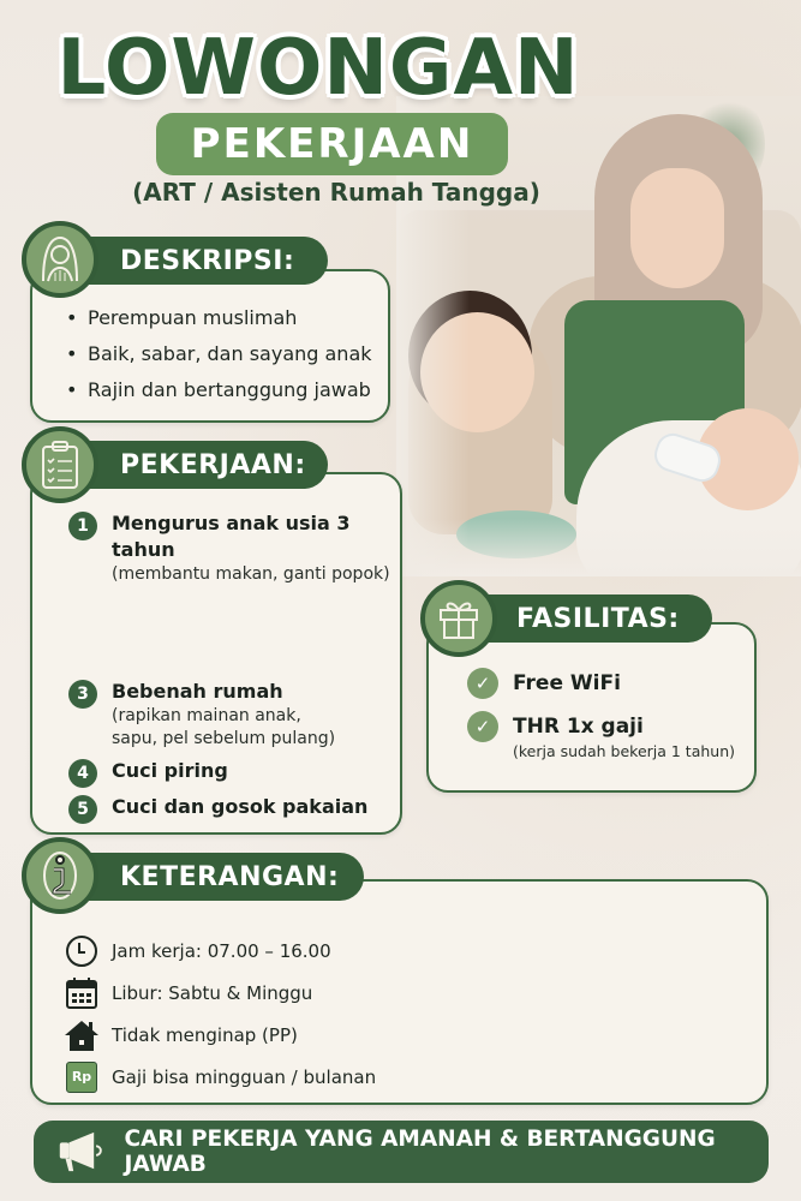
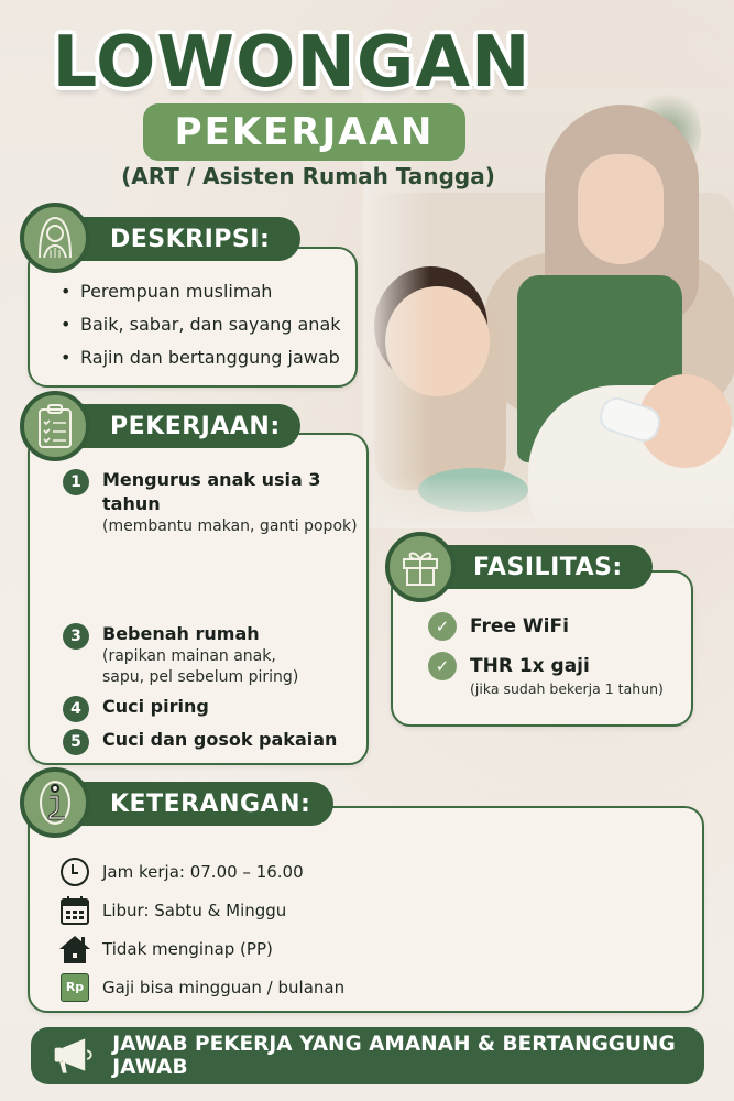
  LOWONGAN
  PEKERJAAN
  (ART / Asisten Rumah Tangga)
  Perempuan muslimah
  Baik, sabar, dan sayang anak
  Rajin dan bertanggung jawab
  DESKRIPSI:
  1
  Mengurus anak usia 3 tahun
  (membantu makan, ganti popok)
  3
  Bebenah rumah
- (rapikan mainan anak, sapu, pel sebelum pulang)
+ (rapikan mainan anak, sapu, pel sebelum piring)
  4
  Cuci piring
  5
  Cuci dan gosok pakaian
  PEKERJAAN:
  ✓
  Free WiFi
  ✓
  THR 1x gaji
- (kerja sudah bekerja 1 tahun)
+ (jika sudah bekerja 1 tahun)
  FASILITAS:
  Jam kerja: 07.00 – 16.00
  Libur: Sabtu & Minggu
  Tidak menginap (PP)
  Rp
  Gaji bisa mingguan / bulanan
  KETERANGAN:
- CARI PEKERJA YANG AMANAH & BERTANGGUNG JAWAB
+ JAWAB PEKERJA YANG AMANAH & BERTANGGUNG JAWAB
